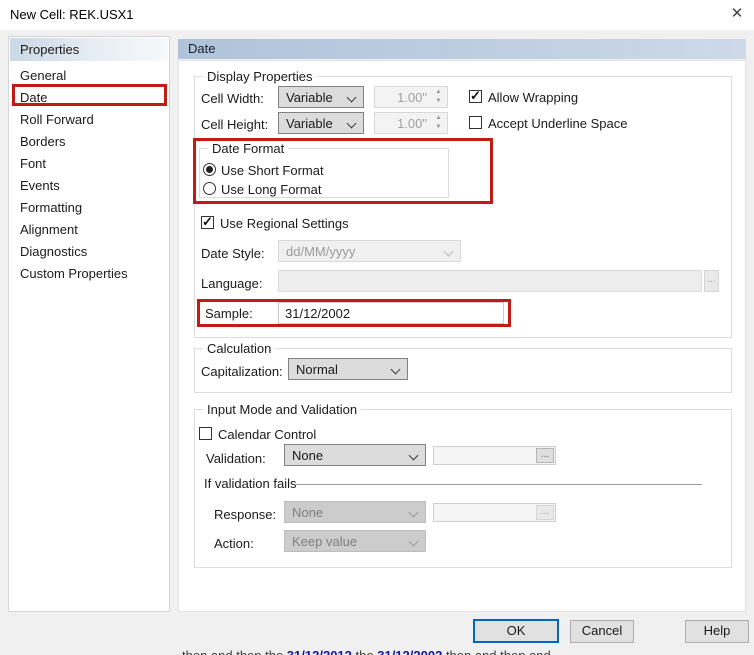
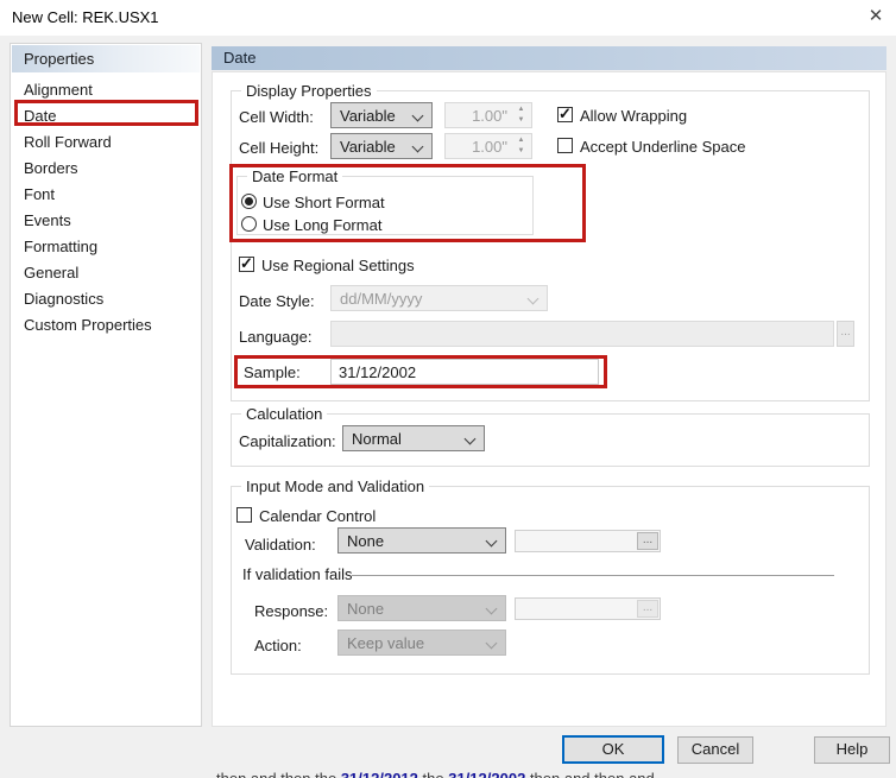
  New Cell: REK.USX1
  ✕
  Properties
- General
+ Alignment
  Date
  Roll Forward
  Borders
  Font
  Events
  Formatting
- Alignment
+ General
  Diagnostics
  Custom Properties
  Date
  Display Properties
  Cell Width:
  Variable
  1.00"
  Allow Wrapping
  Cell Height:
  Variable
  1.00"
  Accept Underline Space
  Date Format
  Use Short Format
  Use Long Format
  Use Regional Settings
  Date Style:
  dd/MM/yyyy
  Language:
  ...
  Sample:
  31/12/2002
  Calculation
  Capitalization:
  Normal
  Input Mode and Validation
  Calendar Control
  Validation:
  None
  ...
  If validation fails
  Response:
  None
  ...
  Action:
  Keep value
  OK
  Cancel
  Help
